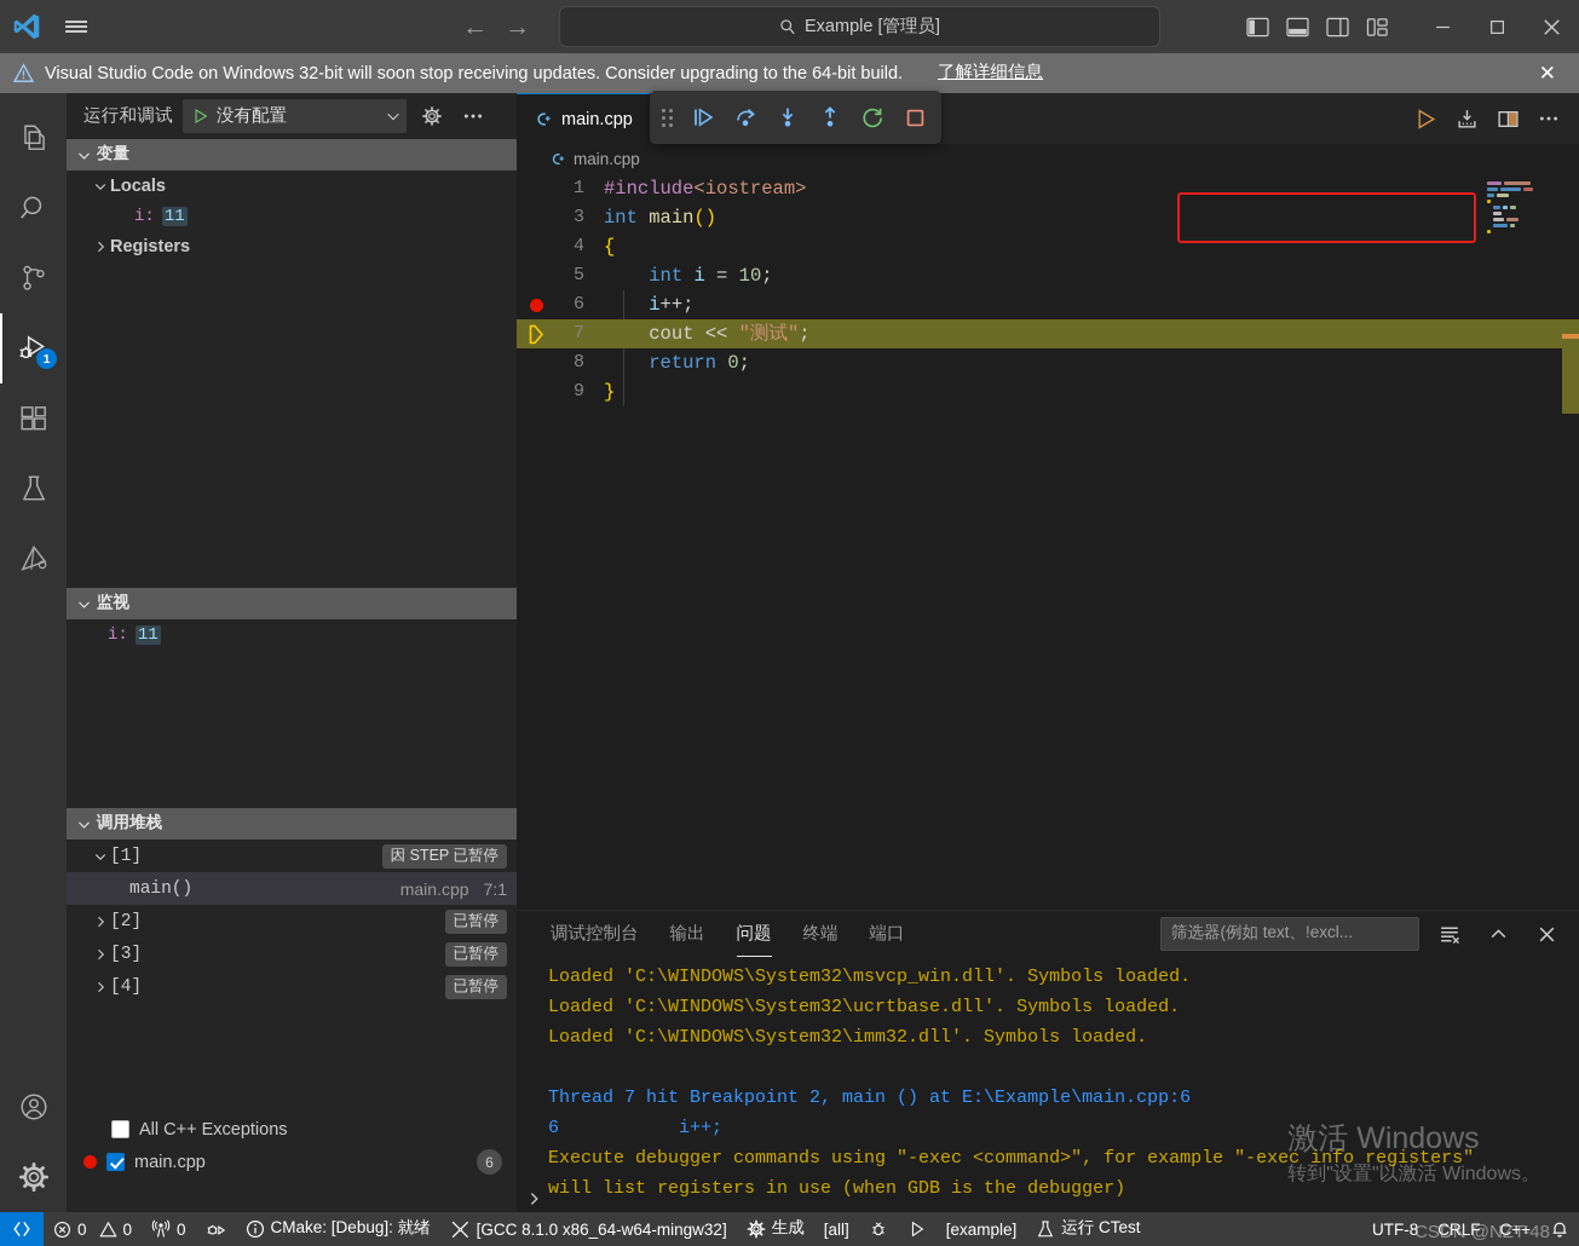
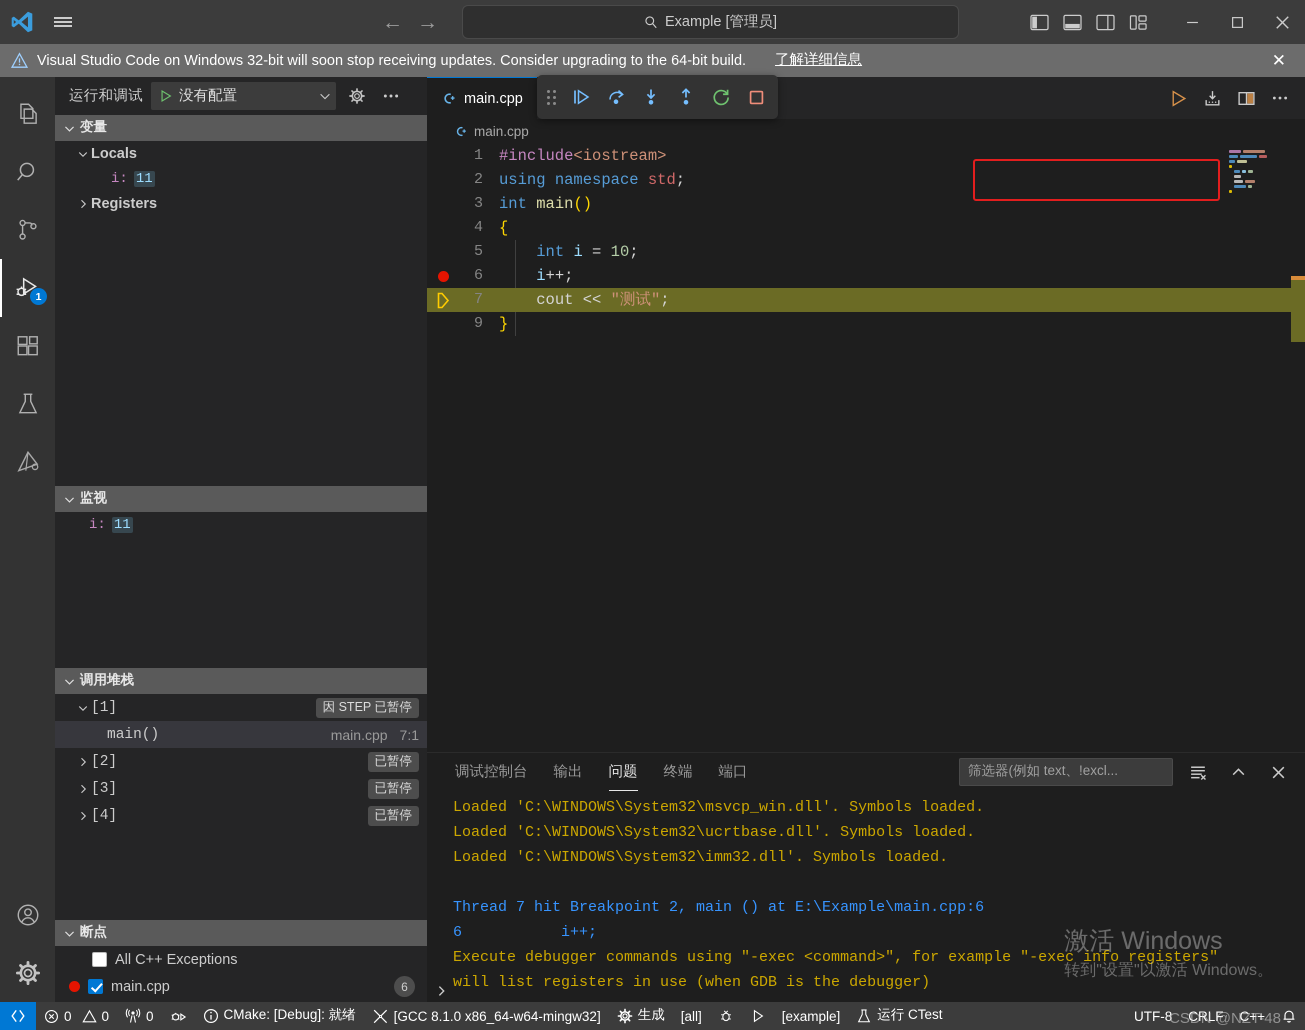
  ←
  →
  Example [管理员]
  Visual Studio Code on Windows 32-bit will soon stop receiving updates. Consider upgrading to the 64-bit build.
  了解详细信息
  ✕
  1
  运行和调试
  没有配置
  变量
  Locals
  i:
  11
  Registers
  监视
  i:
  11
  调用堆栈
  [1]
  因 STEP 已暂停
  main()
  main.cpp
  7:1
  [2]
  已暂停
  [3]
  已暂停
  [4]
  已暂停
+ 断点
  All C++ Exceptions
  main.cpp
  6
  main.cpp
  main.cpp
  1
  #include<iostream>
+ 2
+ using namespace std;
  3
  int main()
  4
  {
  5
  int i = 10;
  6
  i++;
  7
  cout << "测试";
- 8
- return 0;
  9
  }
  调试控制台
  输出
  问题
  终端
  端口
  筛选器(例如 text、!excl...
  Loaded 'C:\WINDOWS\System32\msvcp_win.dll'. Symbols loaded.
  Loaded 'C:\WINDOWS\System32\ucrtbase.dll'. Symbols loaded.
  Loaded 'C:\WINDOWS\System32\imm32.dll'. Symbols loaded.
  Thread 7 hit Breakpoint 2, main () at E:\Example\main.cpp:6
  6 i++;
  Execute debugger commands using "-exec <command>", for example "-exec info registers"
  will list registers in use (when GDB is the debugger)
  0
  0
  0
  CMake: [Debug]: 就绪
  [GCC 8.1.0 x86_64-w64-mingw32]
  生成
  [all]
  [example]
  运行 CTest
  UTF-8
  CRLF
  C++
  激活 Windows
  转到"设置"以激活 Windows。
  CSDN @NZT-48
